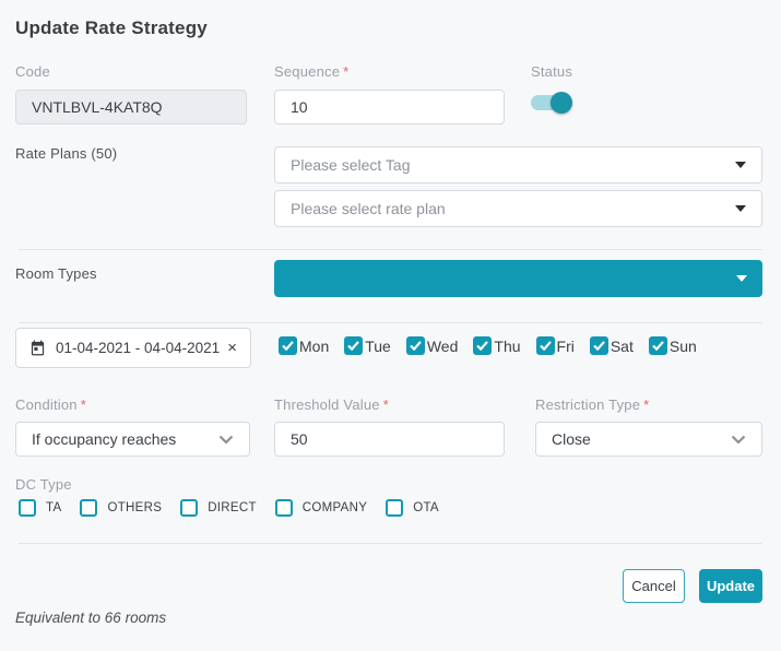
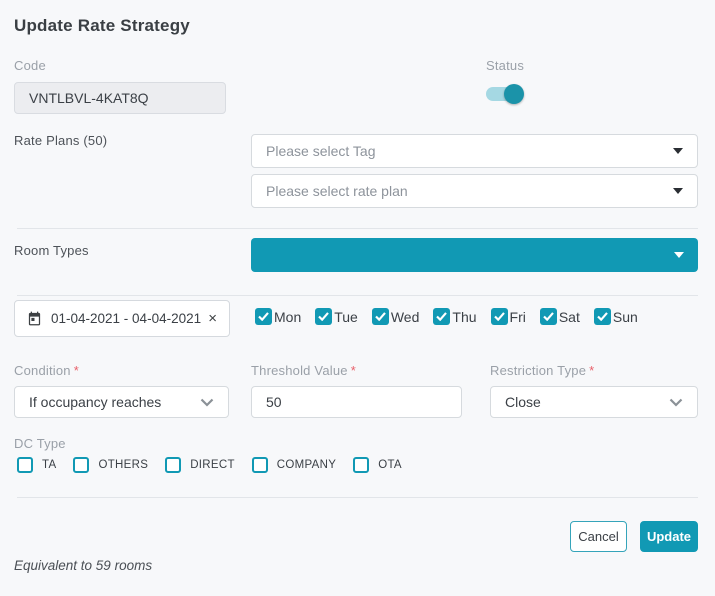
  Update Rate Strategy
  Code
  VNTLBVL-4KAT8Q
- Sequence *
- 10
  Status
  Rate Plans (50)
  Please select Tag
  Please select rate plan
  Room Types
  01-04-2021 - 04-04-2021
  ×
  Mon
  Tue
  Wed
  Thu
  Fri
  Sat
  Sun
  Condition *
  If occupancy reaches
  Threshold Value *
  50
  Restriction Type *
  Close
  DC Type
  TA
  OTHERS
  DIRECT
  COMPANY
  OTA
  Cancel
  Update
- Equivalent to 66 rooms
+ Equivalent to 59 rooms
